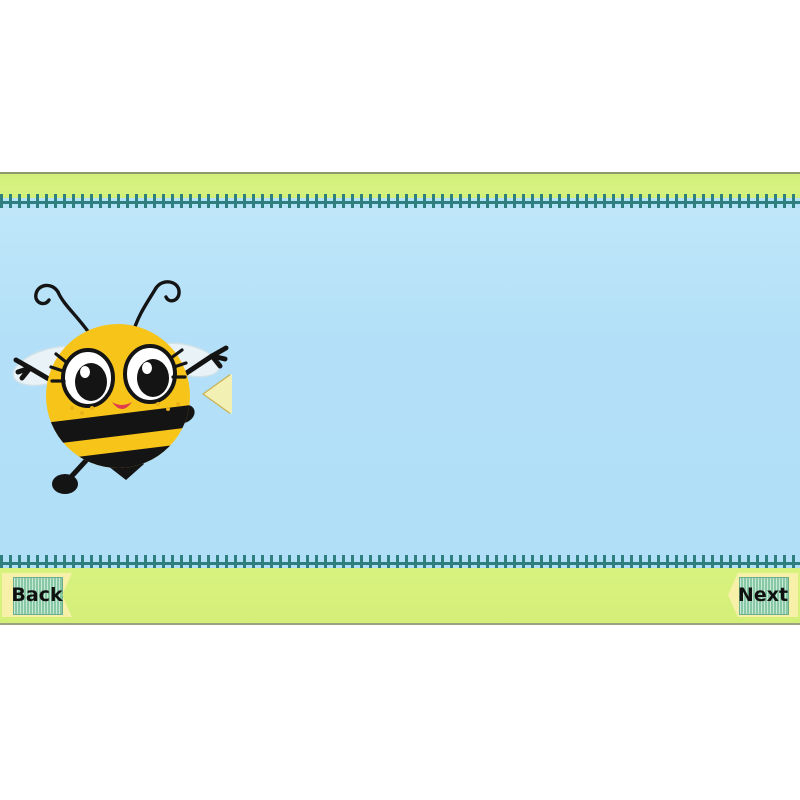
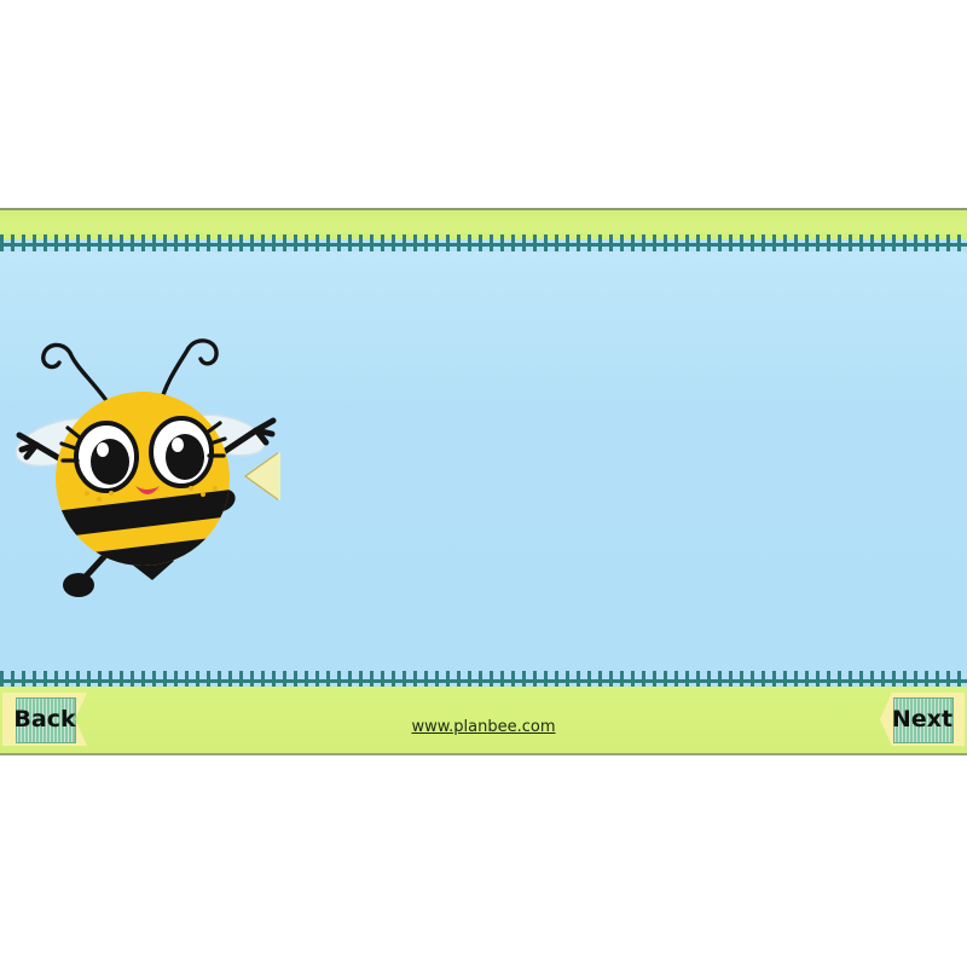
  Back
+ www.planbee.com
  Next
